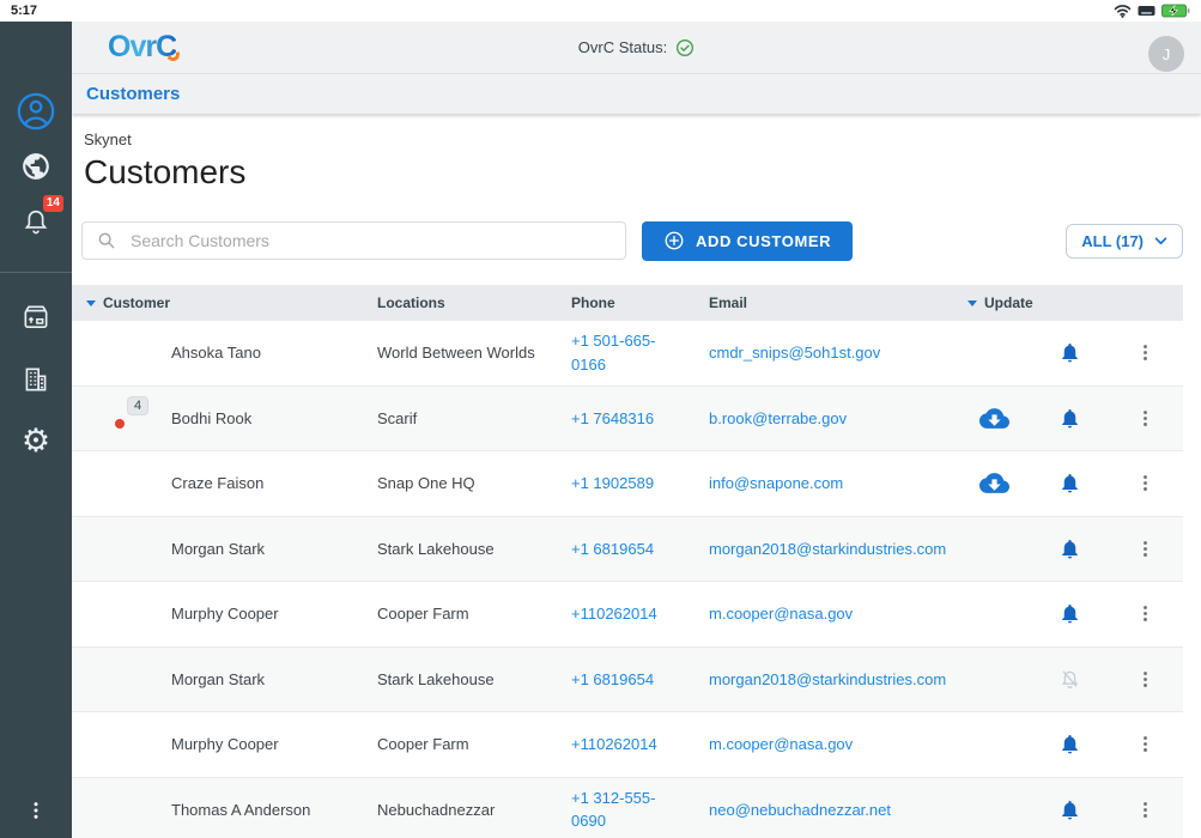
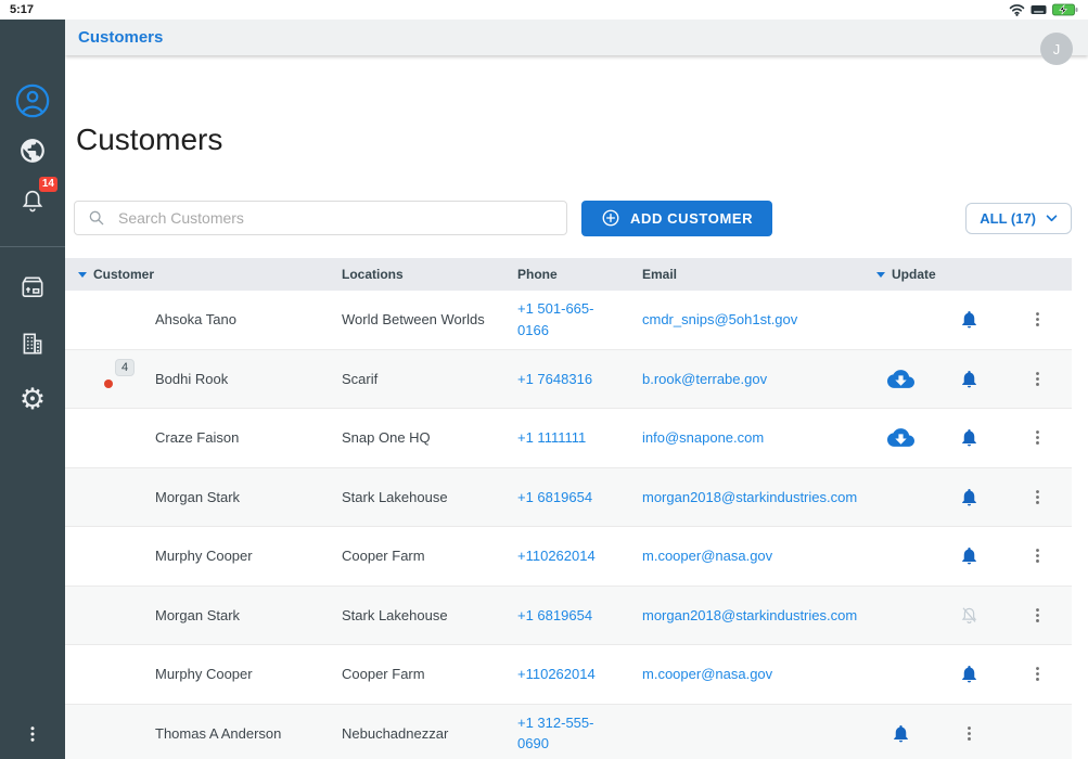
  5:17
  14
  ⚙
- OvrC
- OvrC Status:
  J
  Customers
- Skynet
  Customers
  Search Customers
  ADD CUSTOMER
  ALL (17)
  Customer
  Locations
  Phone
  Email
  Update
  Ahsoka Tano
  World Between Worlds
  +1 501-665-0166
  cmdr_snips@5oh1st.gov
  4
  Bodhi Rook
  Scarif
  +1 7648316
  b.rook@terrabe.gov
  Craze Faison
  Snap One HQ
- +1 1902589
+ +1 1111111
  info@snapone.com
  Morgan Stark
  Stark Lakehouse
  +1 6819654
  morgan2018@starkindustries.com
  Murphy Cooper
  Cooper Farm
  +110262014
  m.cooper@nasa.gov
  Morgan Stark
  Stark Lakehouse
  +1 6819654
  morgan2018@starkindustries.com
  Murphy Cooper
  Cooper Farm
  +110262014
  m.cooper@nasa.gov
  Thomas A Anderson
  Nebuchadnezzar
  +1 312-555-0690
- neo@nebuchadnezzar.net
